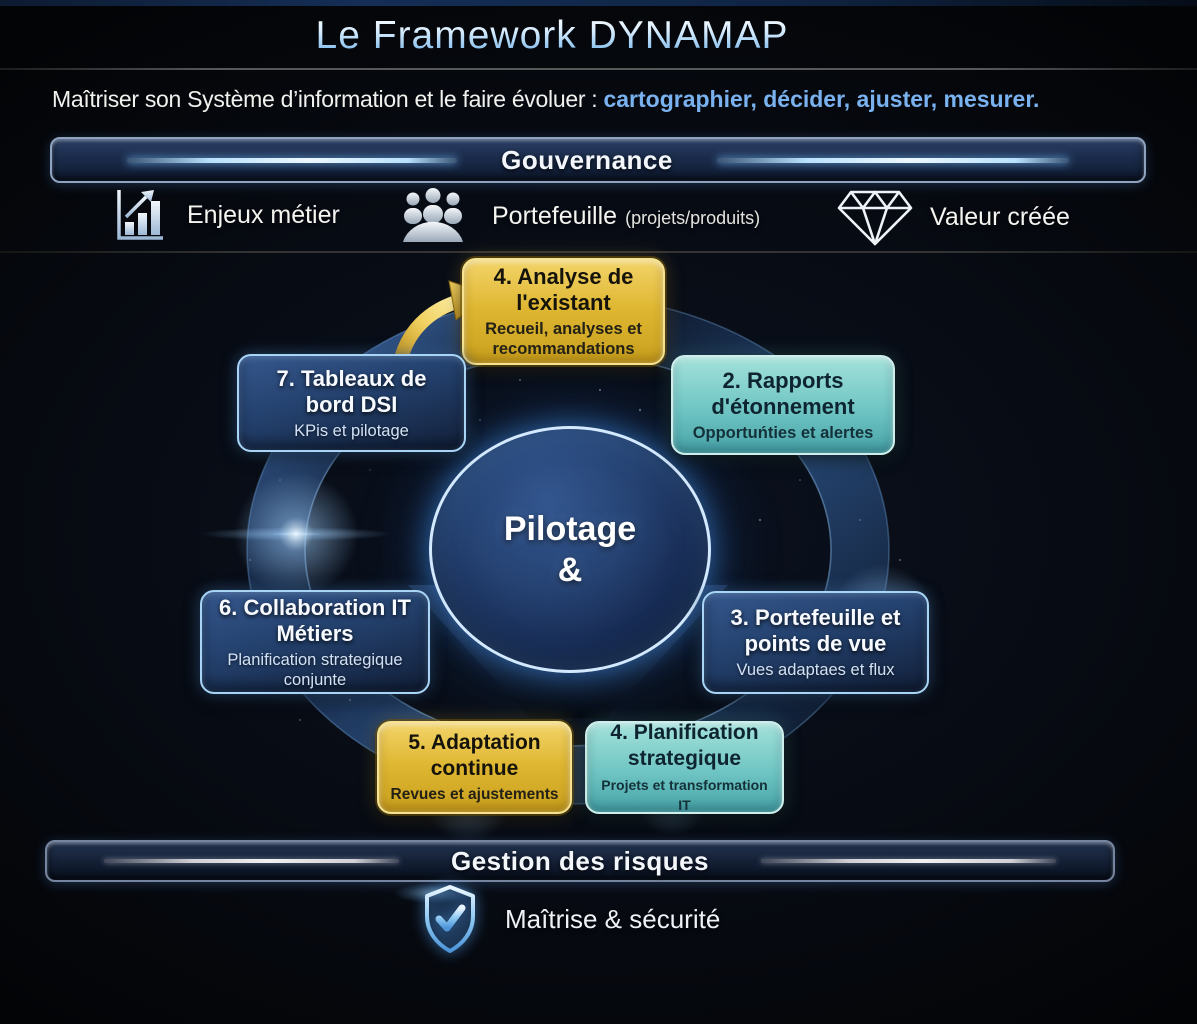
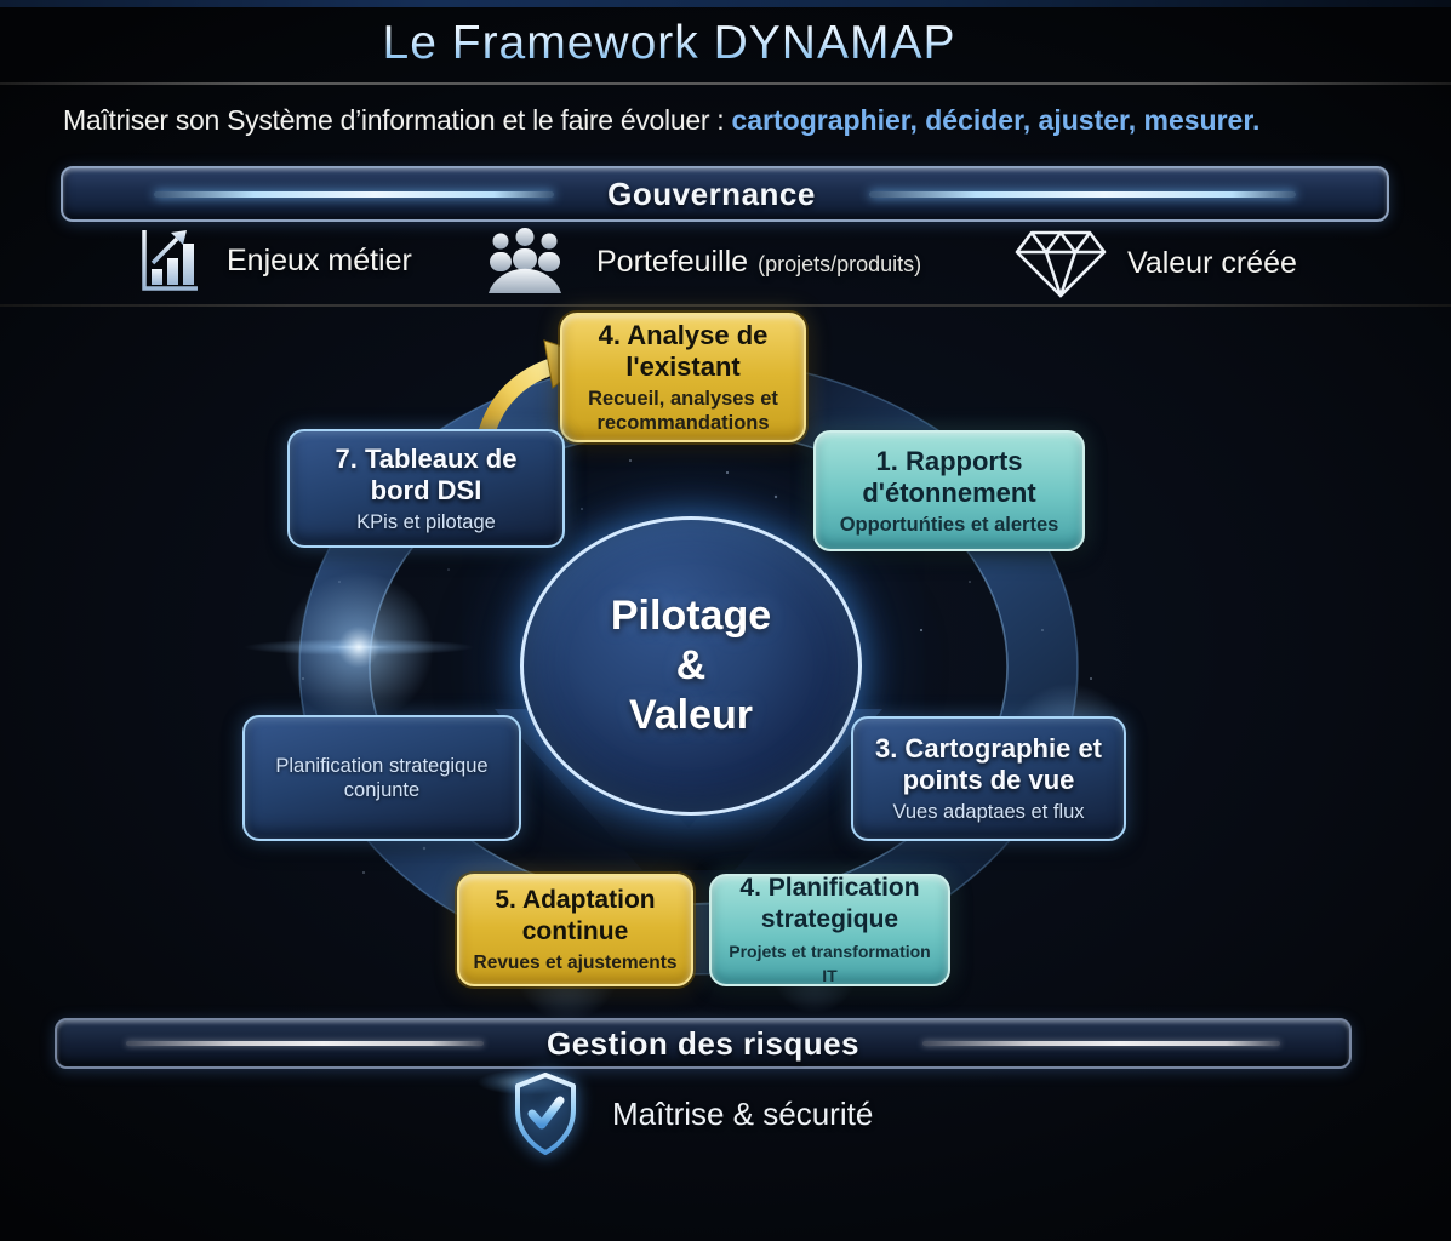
  Le Framework DYNAMAP
  Maîtriser son Système d’information et le faire évoluer : cartographier, décider, ajuster, mesurer.
  Gouvernance
  Enjeux métier
  Portefeuille (projets/produits)
  Valeur créée
  Pilotage
  &
+ Valeur
  4. Analyse de l'existant
  Recueil, analyses et recommandations
- 2. Rapports d'étonnement
+ 1. Rapports d'étonnement
  Opportuńties et alertes
- 3. Portefeuille et points de vue
+ 3. Cartographie et points de vue
  Vues adaptaes et flux
  4. Planification strategique
  Projets et transformation IT
  5. Adaptation continue
  Revues et ajustements
- 6. Collaboration IT Métiers
  Planification strategique conjunte
  7. Tableaux de bord DSI
  KPis et pilotage
  Gestion des risques
  Maîtrise & sécurité
